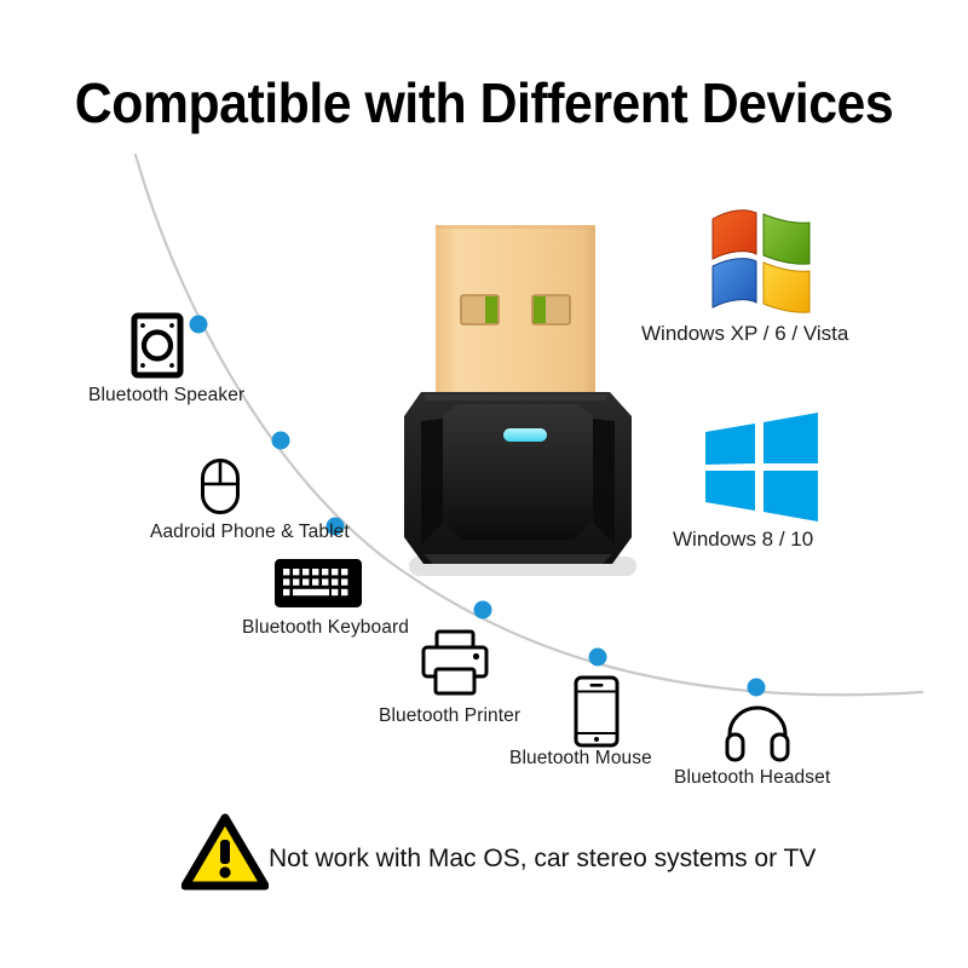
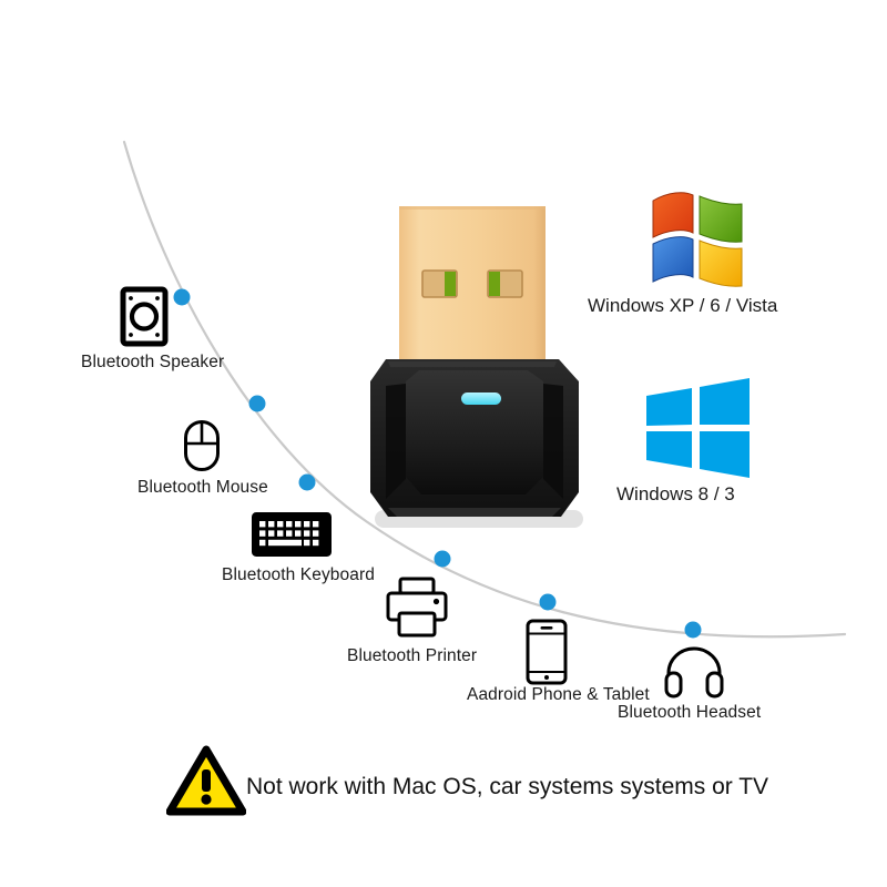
- Compatible with Different Devices
  Bluetooth Speaker
- Aadroid Phone & Tablet
+ Bluetooth Mouse
  Bluetooth Keyboard
  Bluetooth Printer
- Bluetooth Mouse
+ Aadroid Phone & Tablet
  Bluetooth Headset
  Windows XP / 6 / Vista
- Windows 8 / 10
+ Windows 8 / 3
- Not work with Mac OS, car stereo systems or TV
+ Not work with Mac OS, car systems systems or TV
